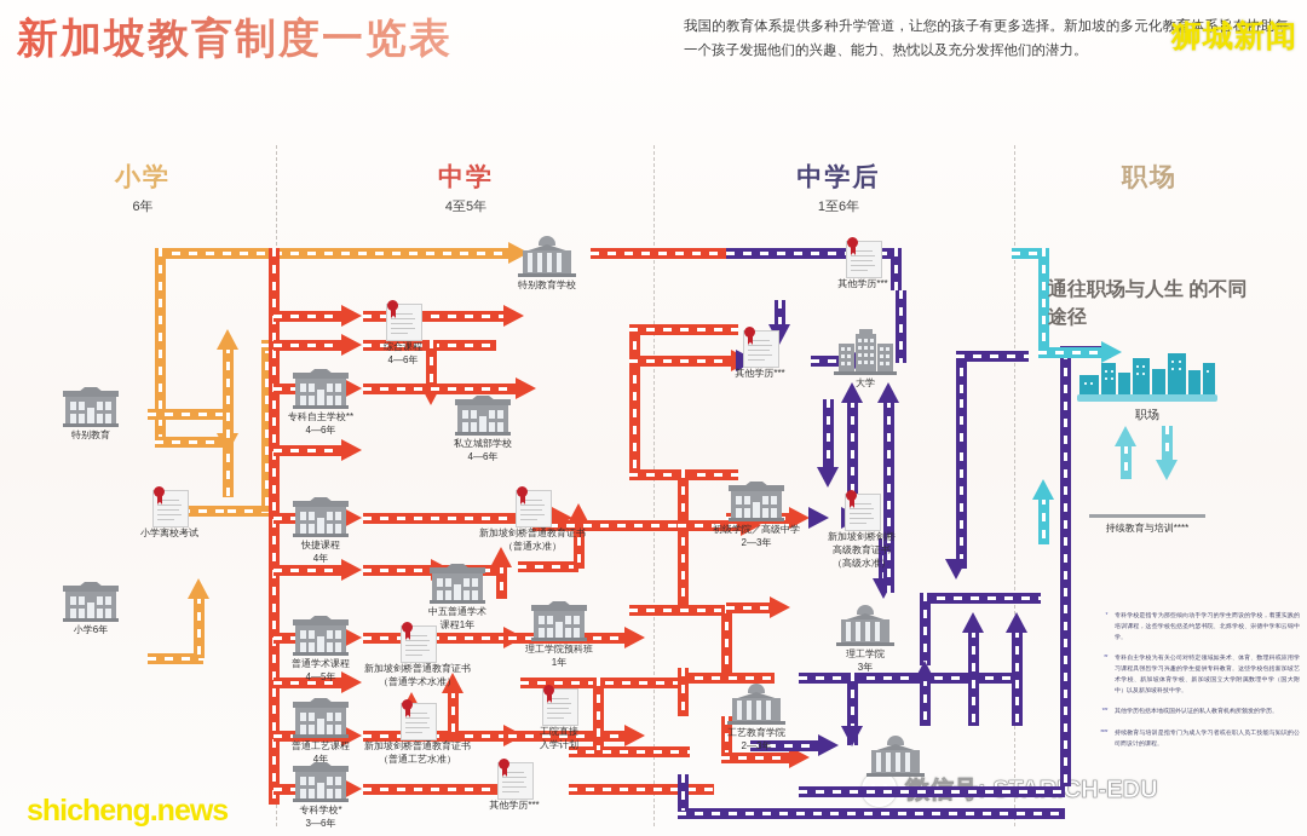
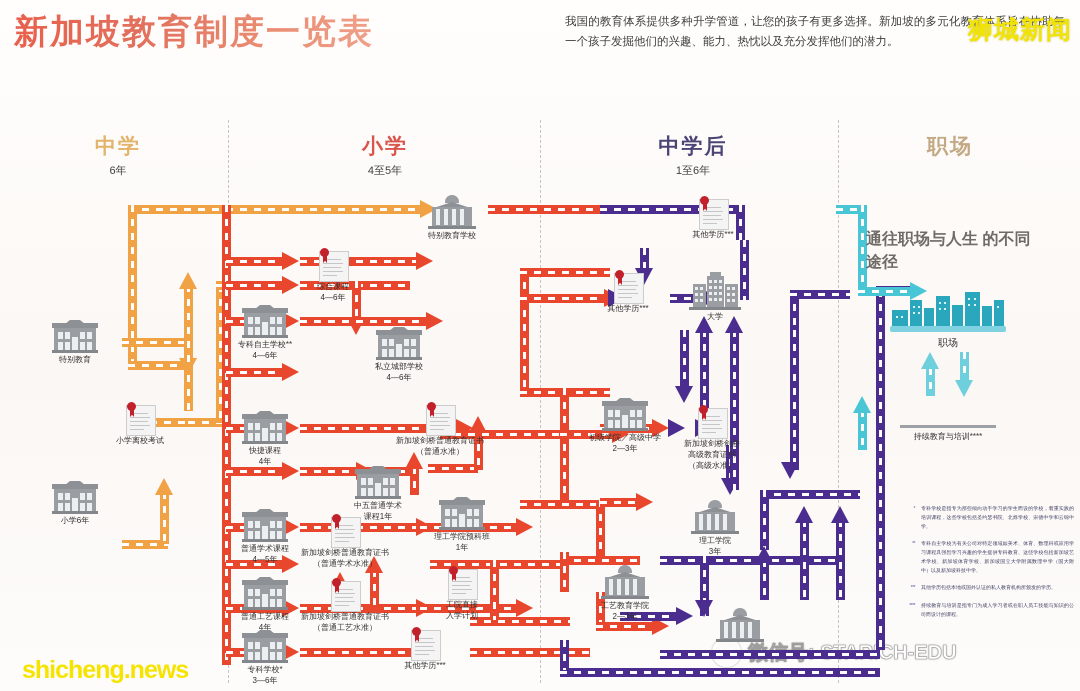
  新加坡教育制度一览表
  我国的教育体系提供多种升学管道，让您的孩子有更多选择。新加坡的多元化教育体系旨在协助每一个孩子发掘他们的兴趣、能力、热忱以及充分发挥他们的潜力。
  狮城新闻
  shicheng.news
- 小学
+ 中学
  6年
- 中学
+ 小学
  4至5年
  中学后
  1至6年
  职场
  特别教育
  小学离校考试
  小学6年
  综合课程
  4—6年
  专科自主学校**
  4—6年
  私立城部学校
  4—6年
  特别教育学校
  快捷课程
  4年
  中五普通学术
  课程1年
  新加坡剑桥普通教育证书
  （普通水准）
  普通学术课程
  4—5年
  新加坡剑桥普通教育证书
  （普通学术水准）
  理工学院预科班
  1年
  普通工艺课程
  4年
  新加坡剑桥普通教育证书
  （普通工艺水准）
  工院直接
  入学计划
  专科学校*
  3—6年
  其他学历***
  其他学历***
  其他学历***
  大学
  初级学院／高级中学
  2—3年
  新加坡剑桥剑桥
  高级教育证书
  （高级水准）
  理工学院
  3年
  工艺教育学院
  2—3年
  通往职场与人生 的不同途径
  职场
  持续教育与培训****
